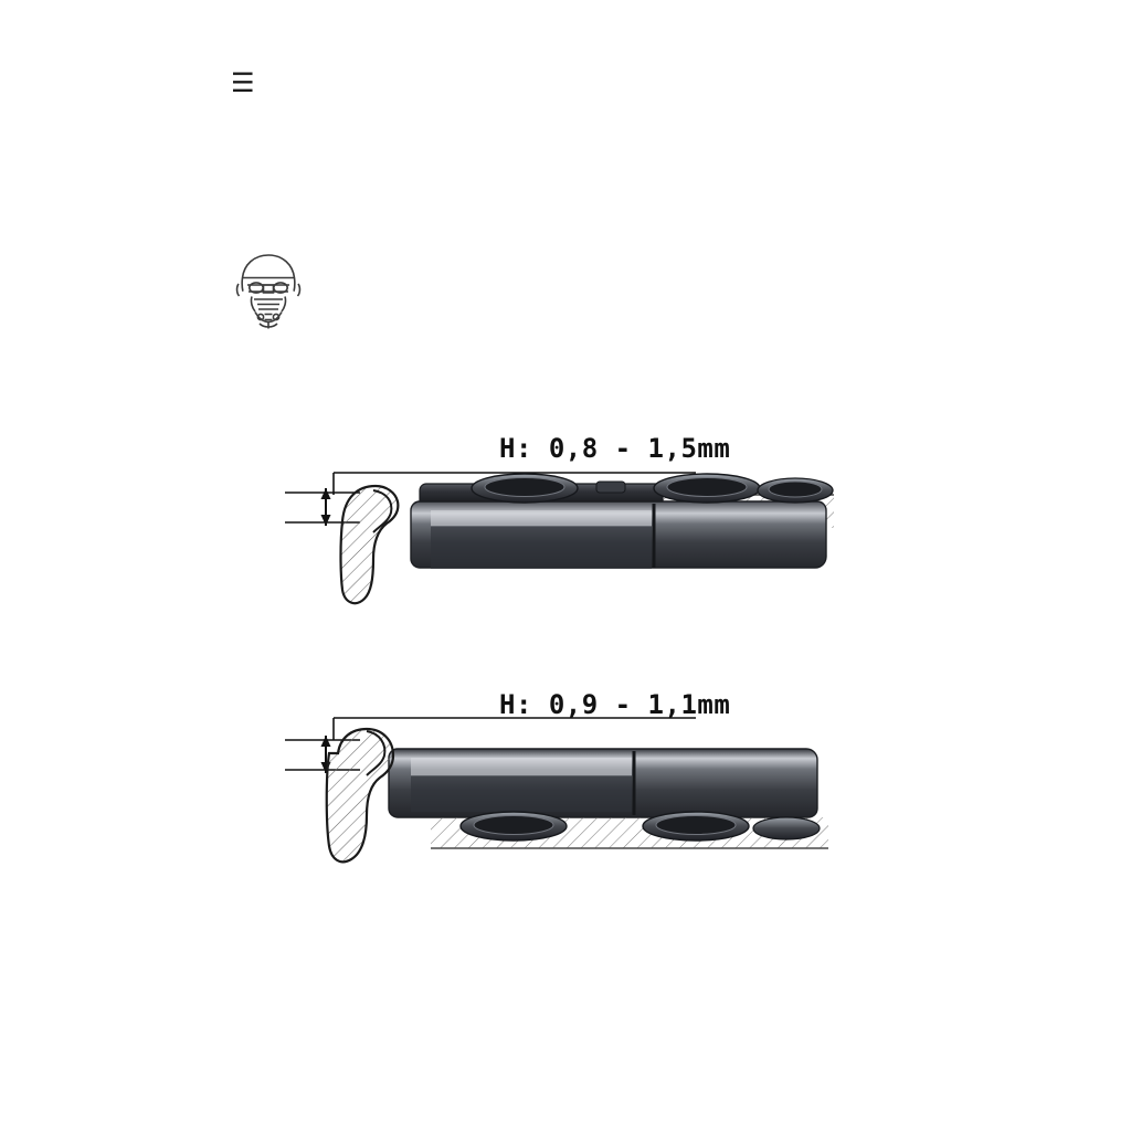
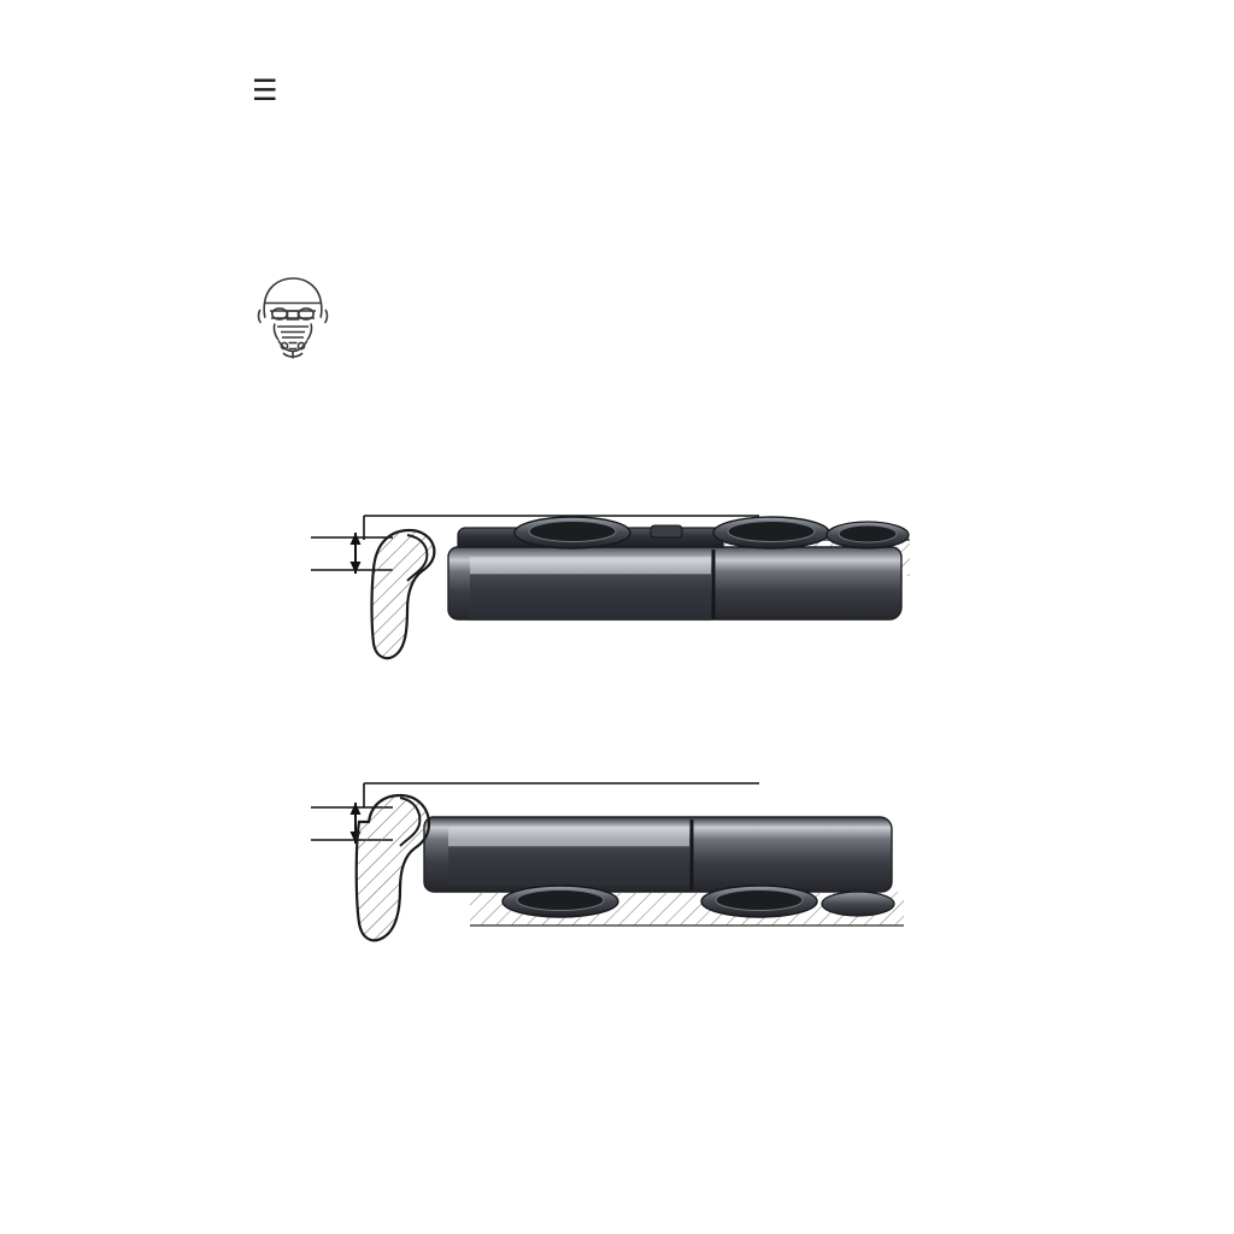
  ☰
- H: 0,8 - 1,5mm
- H: 0,9 - 1,1mm
